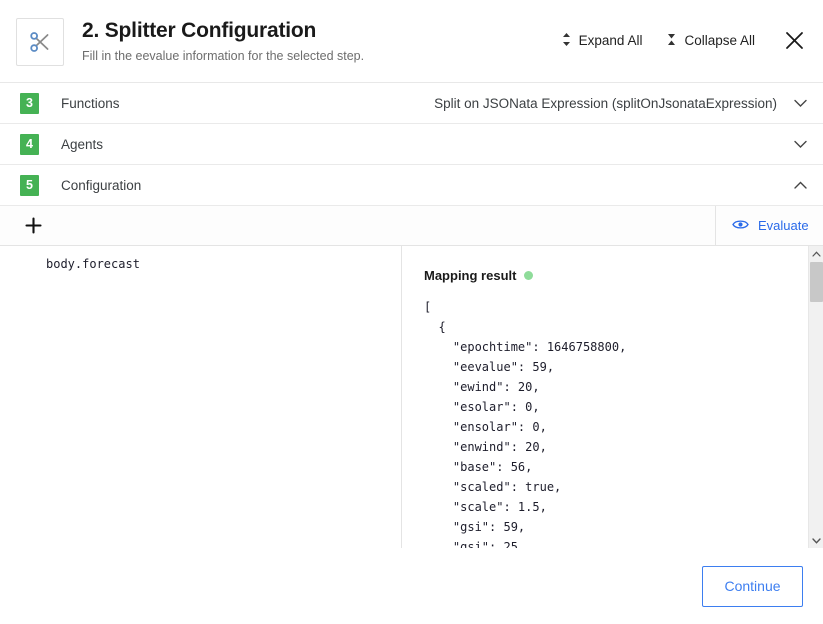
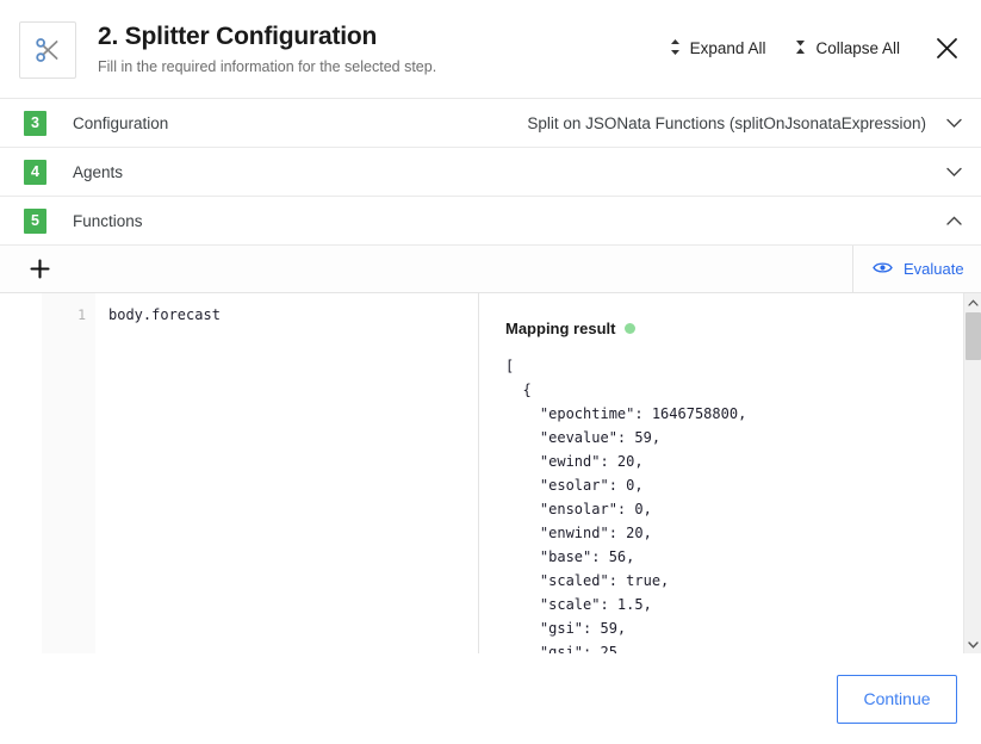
  2. Splitter Configuration
- Fill in the eevalue information for the selected step.
+ Fill in the required information for the selected step.
  Expand All
  Collapse All
  3
- Functions
+ Configuration
- Split on JSONata Expression (splitOnJsonataExpression)
+ Split on JSONata Functions (splitOnJsonataExpression)
  4
  Agents
  5
- Configuration
+ Functions
  Evaluate
+ 1
  body.forecast
  Mapping result
  [
  {
  "epochtime": 1646758800,
  "eevalue": 59,
  "ewind": 20,
  "esolar": 0,
  "ensolar": 0,
  "enwind": 20,
  "base": 56,
  "scaled": true,
  "scale": 1.5,
  "gsi": 59,
  "gsi": 25
  Continue
